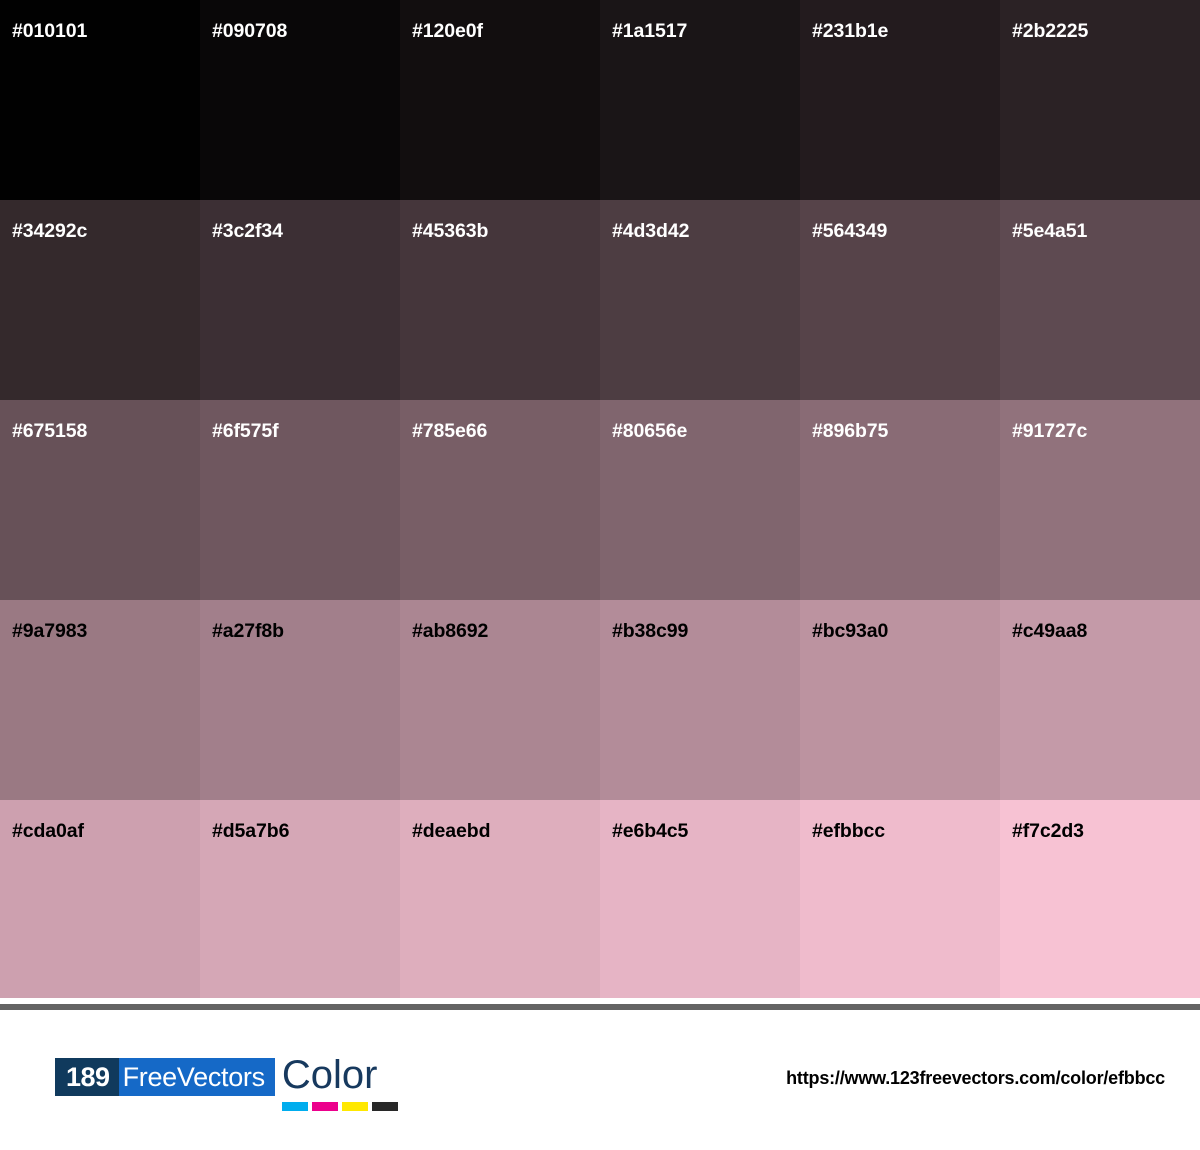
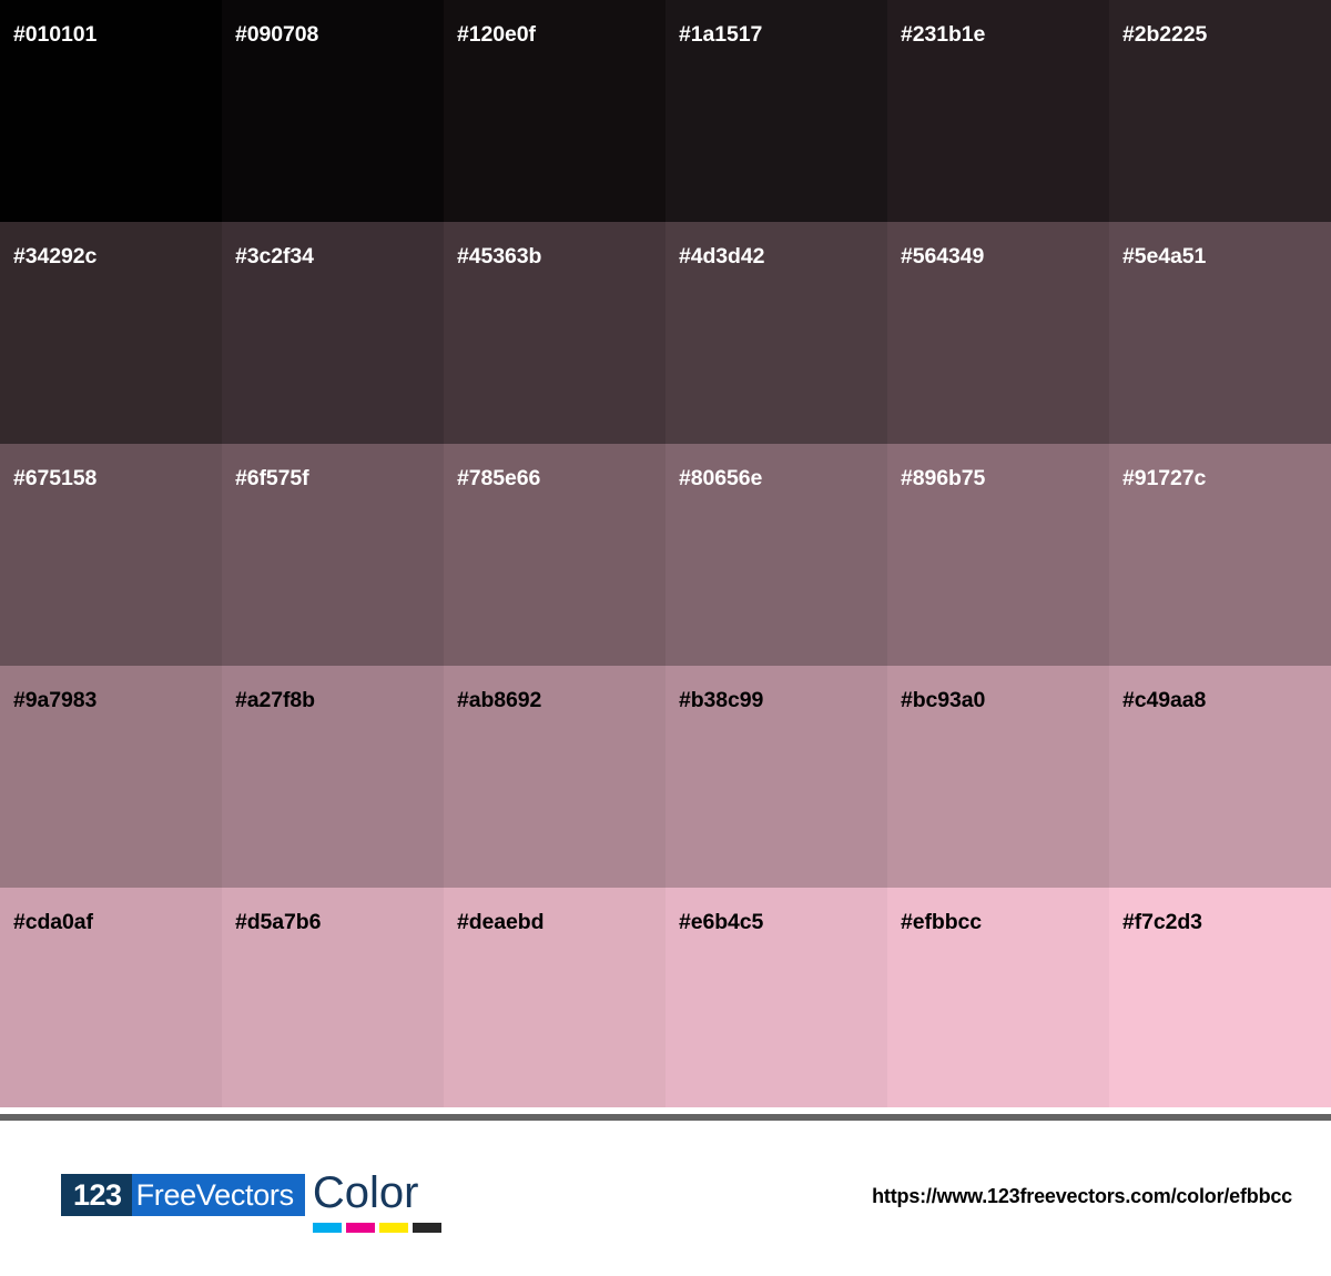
  #010101
  #090708
  #120e0f
  #1a1517
  #231b1e
  #2b2225
  #34292c
  #3c2f34
  #45363b
  #4d3d42
  #564349
  #5e4a51
  #675158
  #6f575f
  #785e66
  #80656e
  #896b75
  #91727c
  #9a7983
  #a27f8b
  #ab8692
  #b38c99
  #bc93a0
  #c49aa8
  #cda0af
  #d5a7b6
  #deaebd
  #e6b4c5
  #efbbcc
  #f7c2d3
- 189
+ 123
  FreeVectors
  Color
  https://www.123freevectors.com/color/efbbcc
